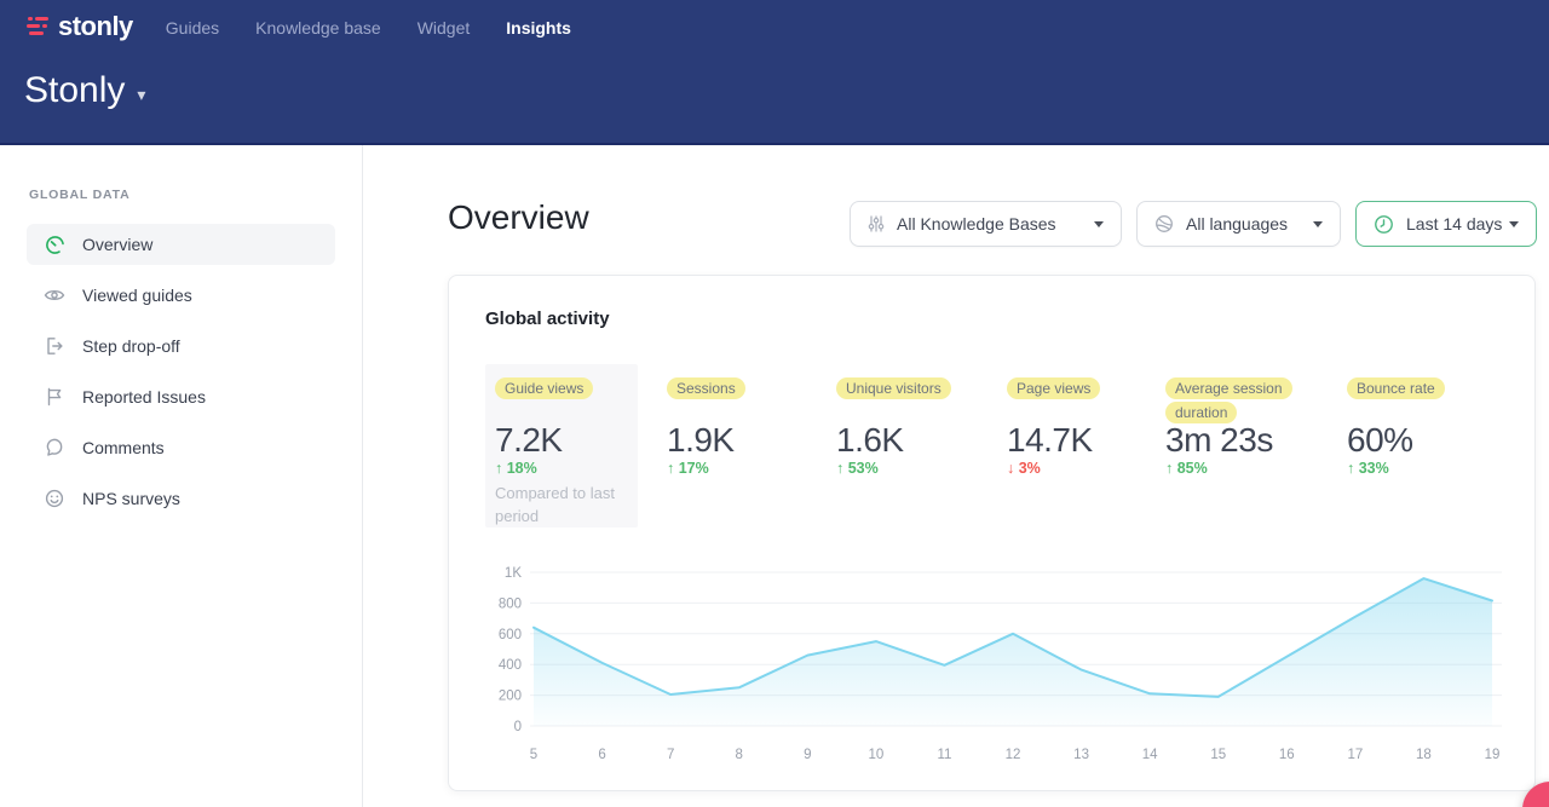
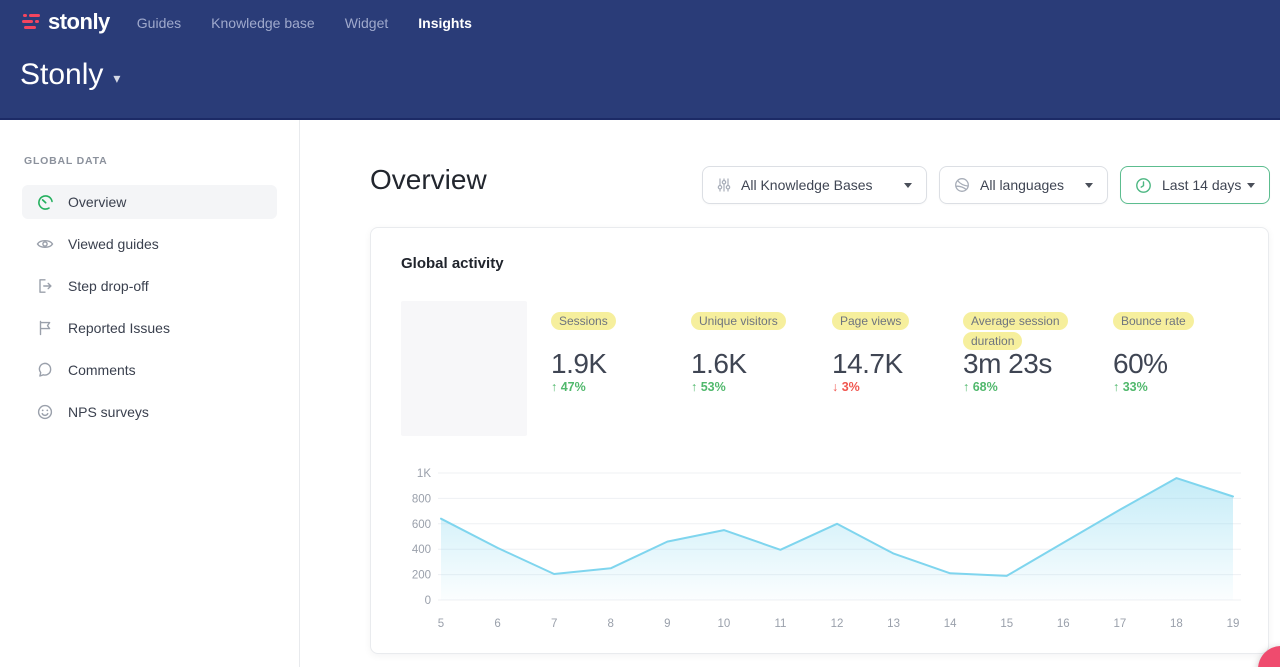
  stonly
  Guides
  Knowledge base
  Widget
  Insights
  Stonly
  ▾
  GLOBAL DATA
  Overview
  Viewed guides
  Step drop-off
  Reported Issues
  Comments
  NPS surveys
  Overview
  All Knowledge Bases
  All languages
  Last 14 days
  Global activity
- Guide views
- 7.2K
- ↑ 18%
- Compared to last period
  Sessions
  1.9K
- ↑ 17%
+ ↑ 47%
  Unique visitors
  1.6K
  ↑ 53%
  Page views
  14.7K
  ↓ 3%
  Average session duration
  3m 23s
- ↑ 85%
+ ↑ 68%
  Bounce rate
  60%
  ↑ 33%
  0
  200
  400
  600
  800
  1K
  5
  6
  7
  8
  9
  10
  11
  12
  13
  14
  15
  16
  17
  18
  19
